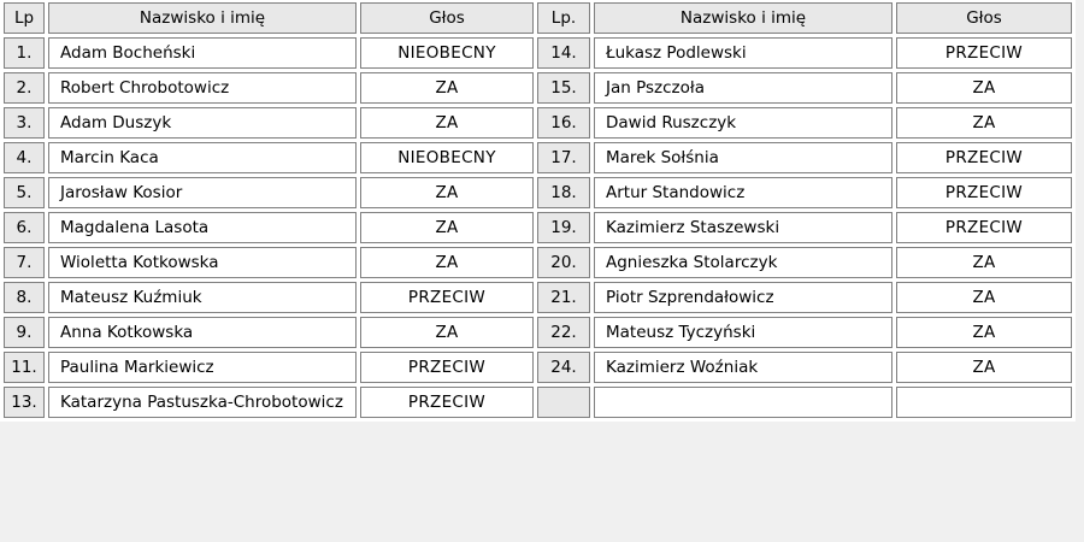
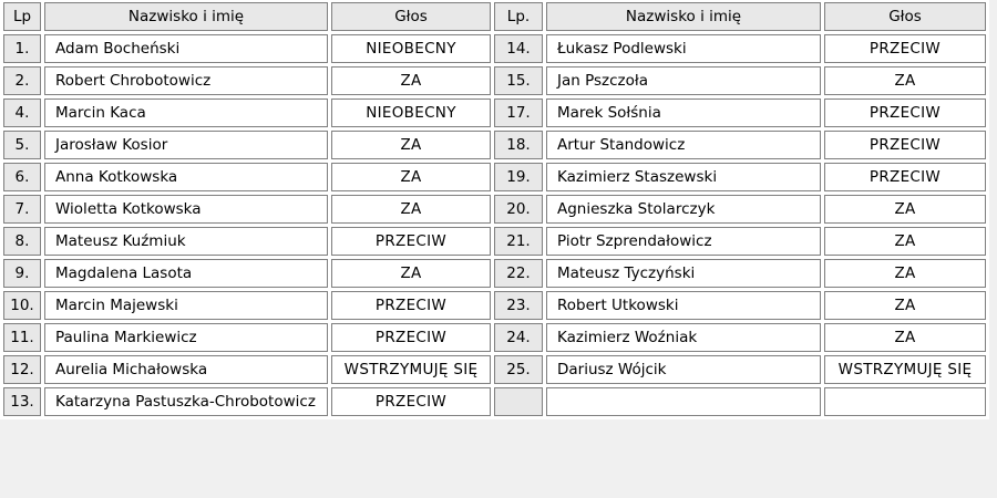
  Lp	Nazwisko i imię	Głos	Lp.	Nazwisko i imię	Głos
  1.	Adam Bocheński	NIEOBECNY	14.	Łukasz Podlewski	PRZECIW
  2.	Robert Chrobotowicz	ZA	15.	Jan Pszczoła	ZA
- 3.	Adam Duszyk	ZA	16.	Dawid Ruszczyk	ZA
  4.	Marcin Kaca	NIEOBECNY	17.	Marek Sołśnia	PRZECIW
  5.	Jarosław Kosior	ZA	18.	Artur Standowicz	PRZECIW
- 6.	Magdalena Lasota	ZA	19.	Kazimierz Staszewski	PRZECIW
+ 6.	Anna Kotkowska	ZA	19.	Kazimierz Staszewski	PRZECIW
  7.	Wioletta Kotkowska	ZA	20.	Agnieszka Stolarczyk	ZA
  8.	Mateusz Kuźmiuk	PRZECIW	21.	Piotr Szprendałowicz	ZA
- 9.	Anna Kotkowska	ZA	22.	Mateusz Tyczyński	ZA
+ 9.	Magdalena Lasota	ZA	22.	Mateusz Tyczyński	ZA
+ 10.	Marcin Majewski	PRZECIW	23.	Robert Utkowski	ZA
  11.	Paulina Markiewicz	PRZECIW	24.	Kazimierz Woźniak	ZA
+ 12.	Aurelia Michałowska	WSTRZYMUJĘ SIĘ	25.	Dariusz Wójcik	WSTRZYMUJĘ SIĘ
  13.	Katarzyna Pastuszka-Chrobotowicz	PRZECIW
